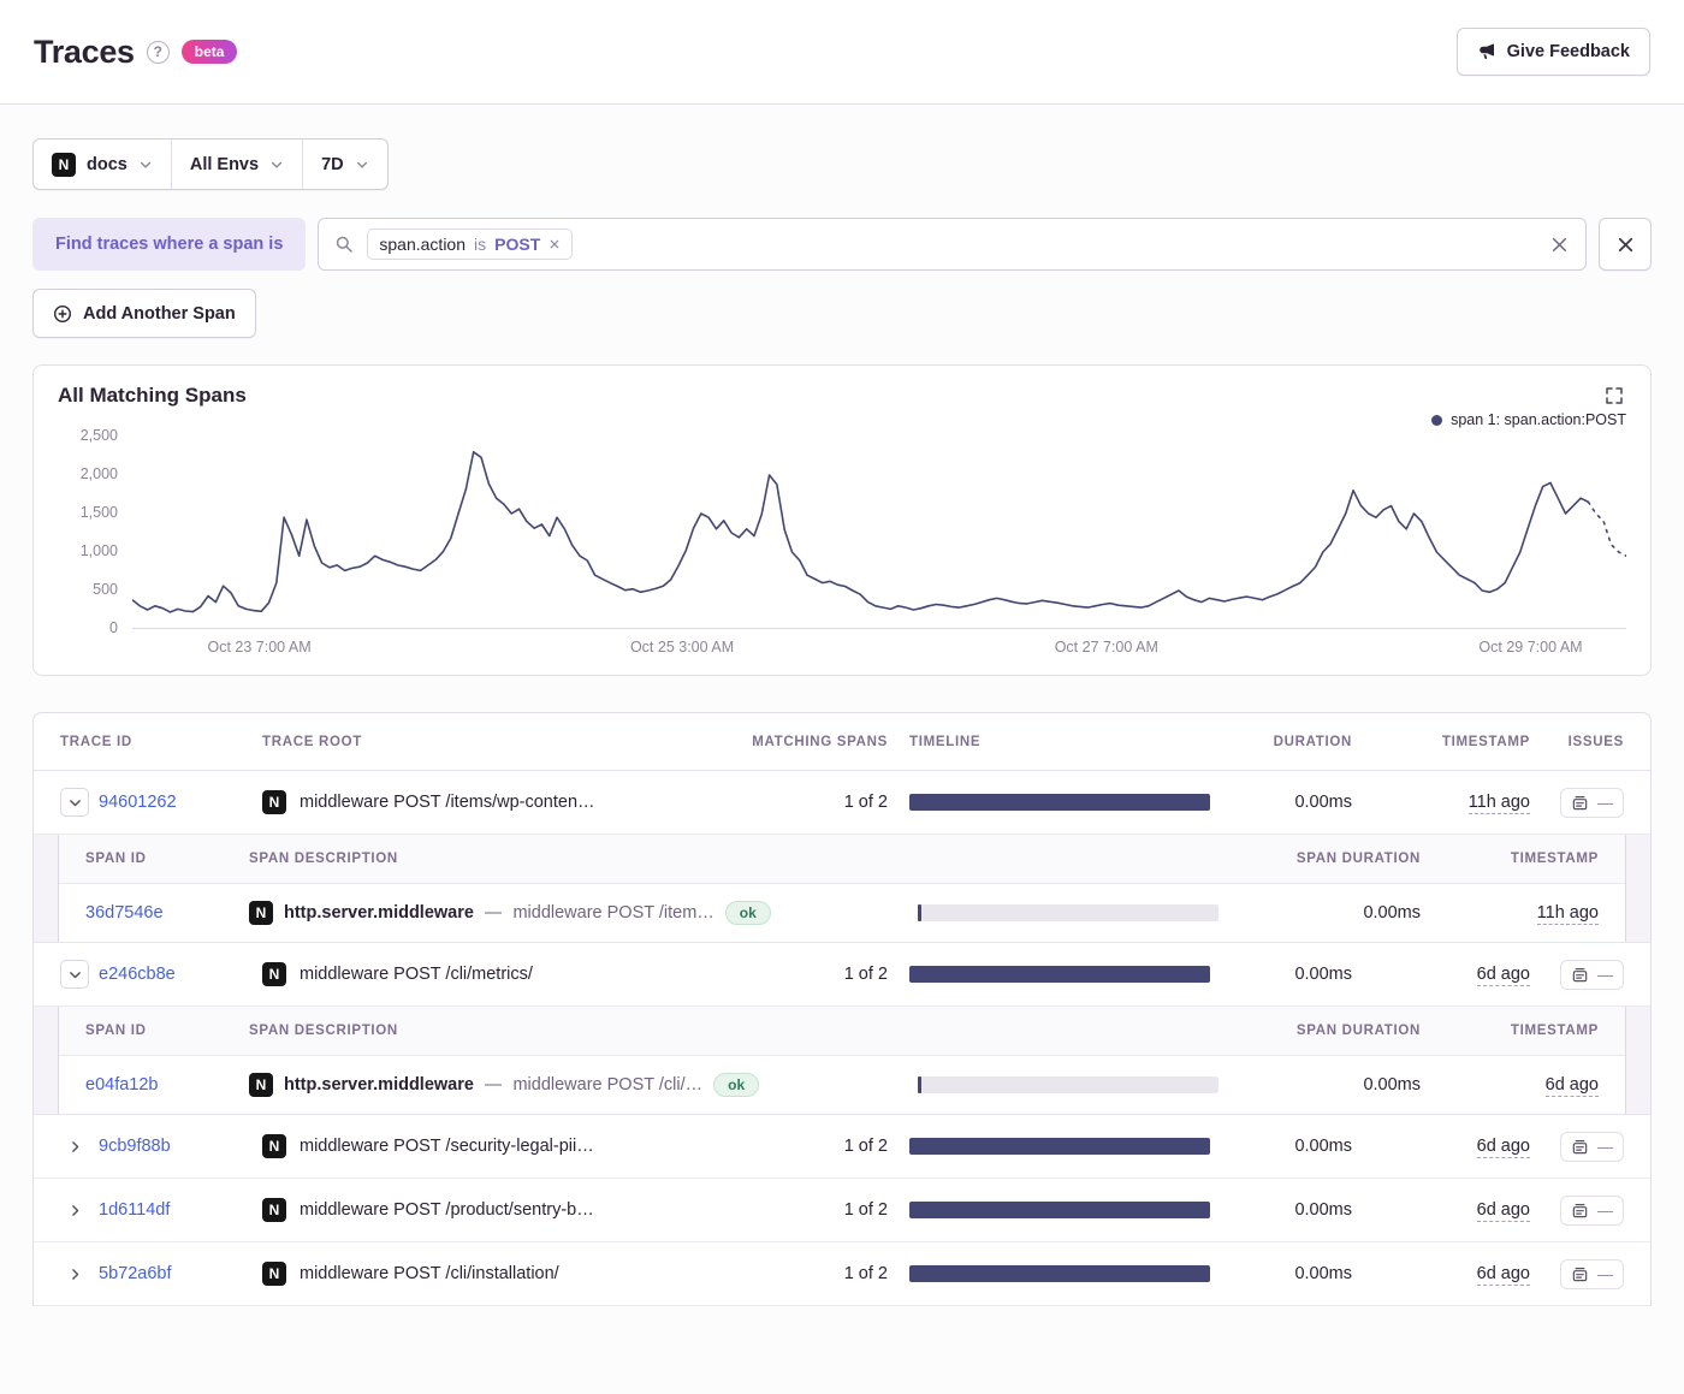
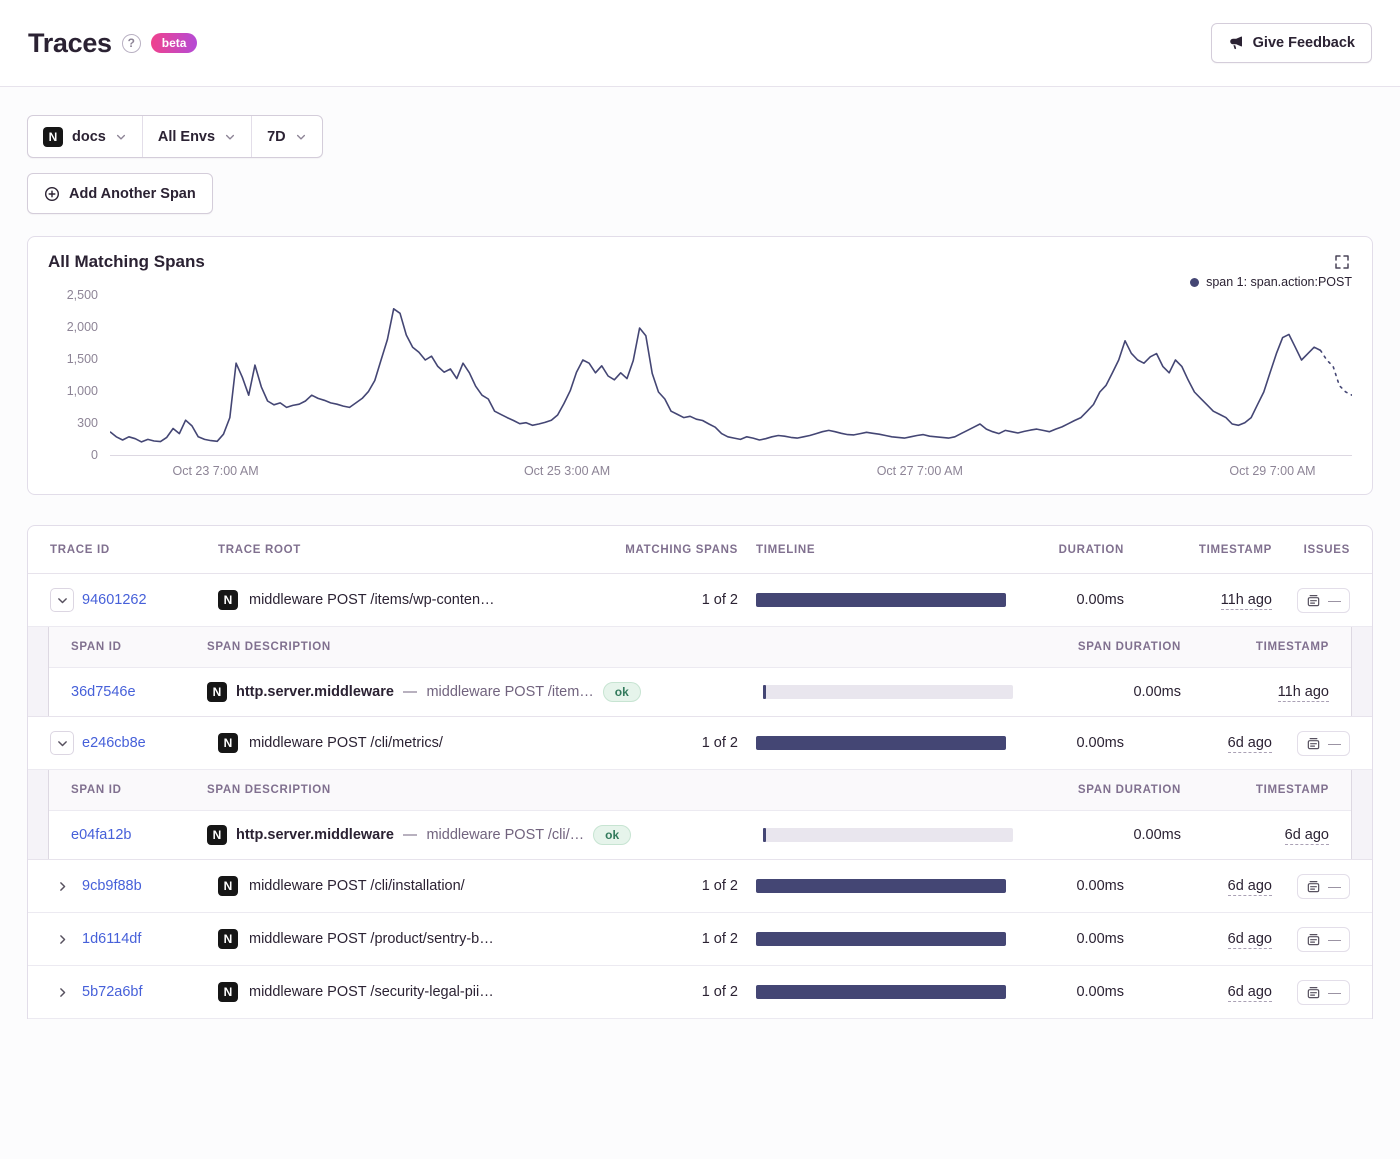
  Traces
  ?
  beta
  Give Feedback
  N
  docs
  All Envs
  7D
- Find traces where a span is
- span.action
- is
- POST
  Add Another Span
  All Matching Spans
  span 1: span.action:POST
  0
- 500
+ 300
  1,000
  1,500
  2,000
  2,500
  Oct 23 7:00 AM
  Oct 25 3:00 AM
  Oct 27 7:00 AM
  Oct 29 7:00 AM
  TRACE ID
  TRACE ROOT
  MATCHING SPANS
  TIMELINE
  DURATION
  TIMESTAMP
  ISSUES
  94601262
  N
  middleware POST /items/wp-conten…
  1 of 2
  0.00ms
  11h ago
  —
  SPAN ID
  SPAN DESCRIPTION
  SPAN DURATION
  TIMESTAMP
  36d7546e
  N
  http.server.middleware
  —
  middleware POST /item…
  ok
  0.00ms
  11h ago
  e246cb8e
  N
  middleware POST /cli/metrics/
  1 of 2
  0.00ms
  6d ago
  —
  SPAN ID
  SPAN DESCRIPTION
  SPAN DURATION
  TIMESTAMP
  e04fa12b
  N
  http.server.middleware
  —
  middleware POST /cli/…
  ok
  0.00ms
  6d ago
  9cb9f88b
  N
- middleware POST /security-legal-pii…
+ middleware POST /cli/installation/
  1 of 2
  0.00ms
  6d ago
  —
  1d6114df
  N
  middleware POST /product/sentry-b…
  1 of 2
  0.00ms
  6d ago
  —
  5b72a6bf
  N
- middleware POST /cli/installation/
+ middleware POST /security-legal-pii…
  1 of 2
  0.00ms
  6d ago
  —
